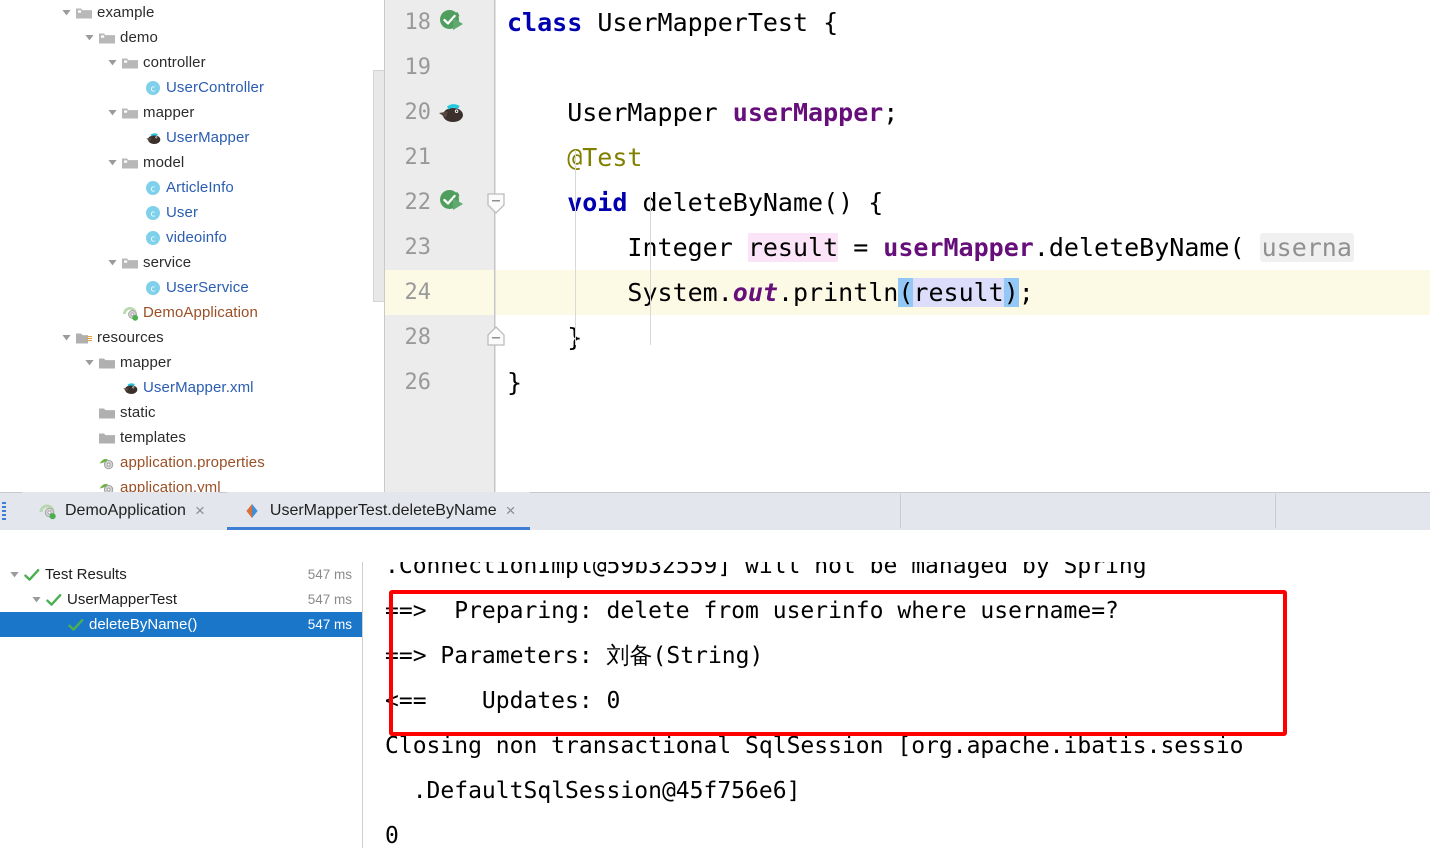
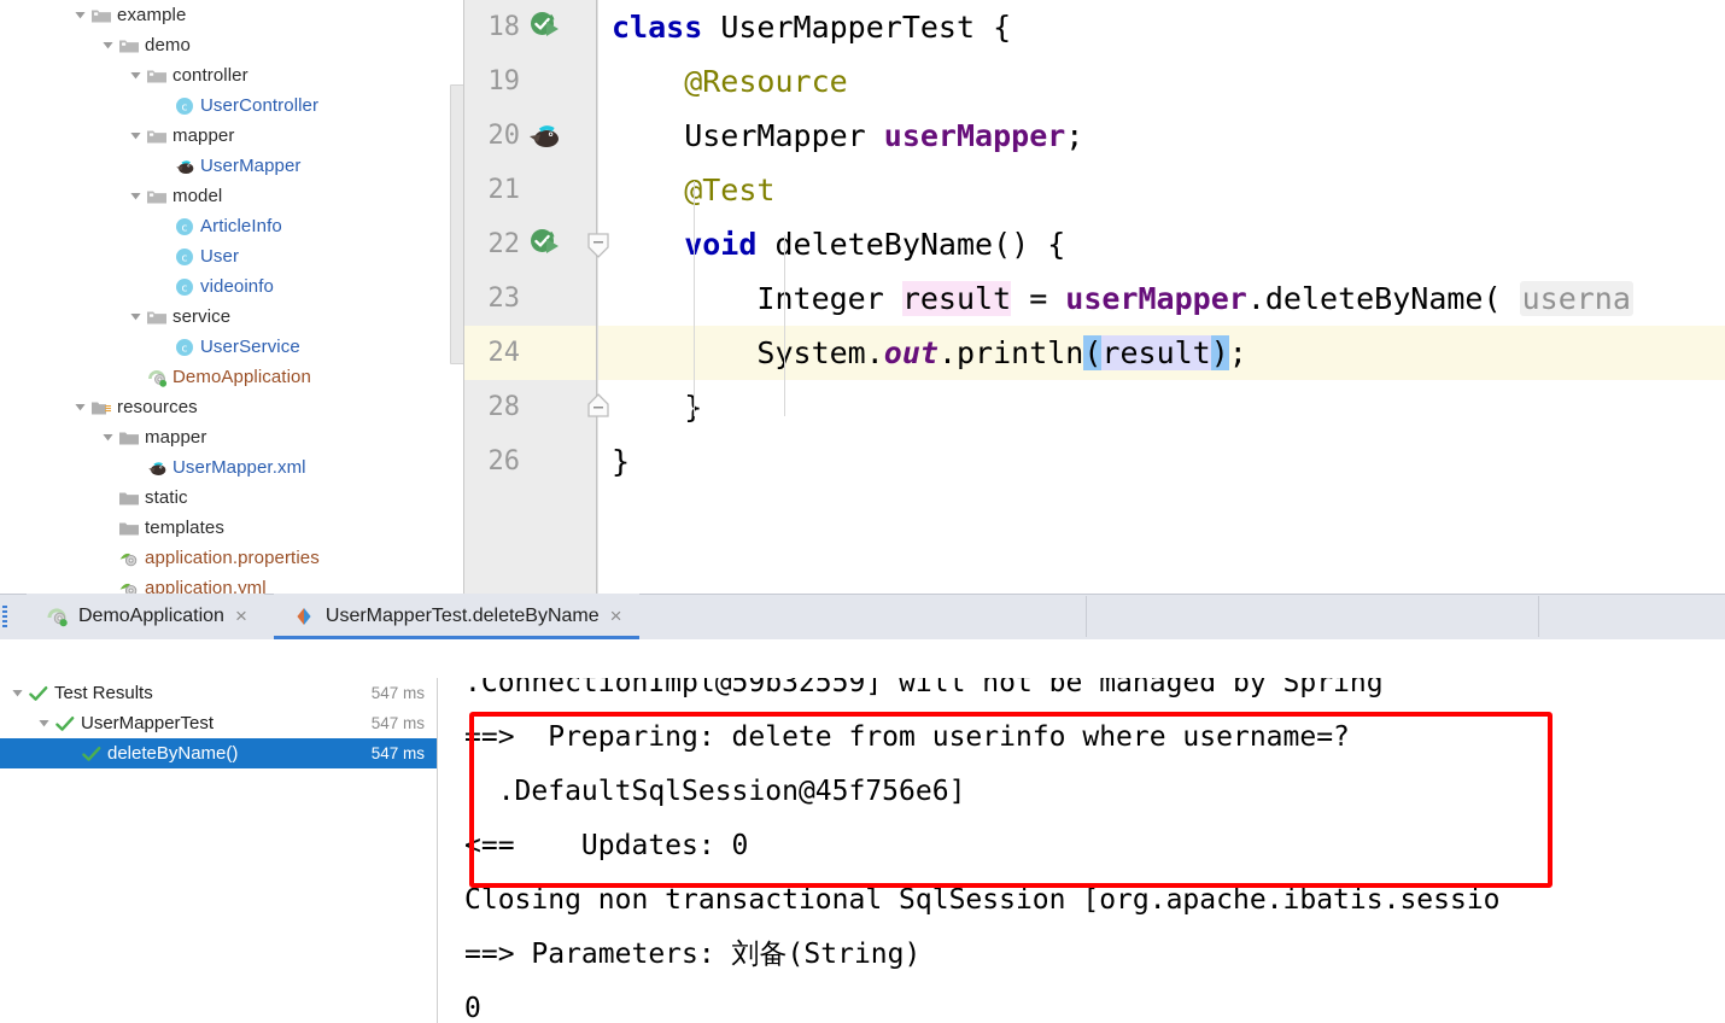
  example
  demo
  controller
  c
  UserController
  mapper
  UserMapper
  model
  c
  ArticleInfo
  c
  User
  c
  videoinfo
  service
  c
  UserService
  DemoApplication
  resources
  mapper
  UserMapper.xml
  static
  templates
  application.properties
  application.yml
  18
  class UserMapperTest {
  19
+ @Resource
  20
  UserMapper userMapper;
  21
  Test
  22
  oid eleteByName() {
  23
  Iteger result = userMapper.deleteByName( userna
  24
  Sstem.out.println(result);
  28
  26
  }
  DemoApplication
  ×
  UserMapperTest.deleteByName
  ×
  Test Results
  547 ms
  UserMapperTest
  547 ms
  deleteByName()
  547 ms
  .ConnectionImpl@59b32559] will not be managed by Spring
  ==> Preparing: delete from userinfo where username=?
- ==> Parameters: 刘备(String)
+ .DefaultSqlSession@45f756e6]
  <== Updates: 0
  Closing non transactional SqlSession [org.apache.ibatis.sessio
- .DefaultSqlSession@45f756e6]
+ ==> Parameters: 刘备(String)
  0
